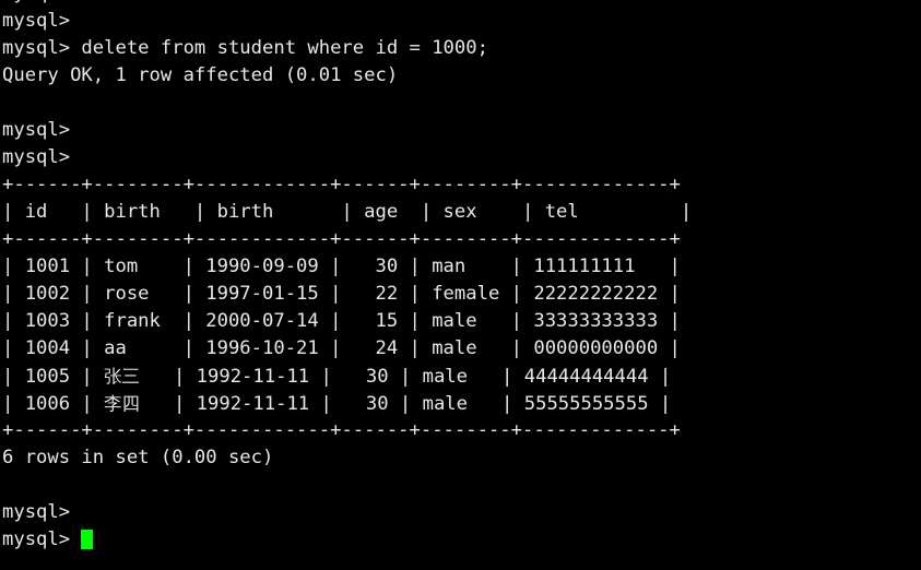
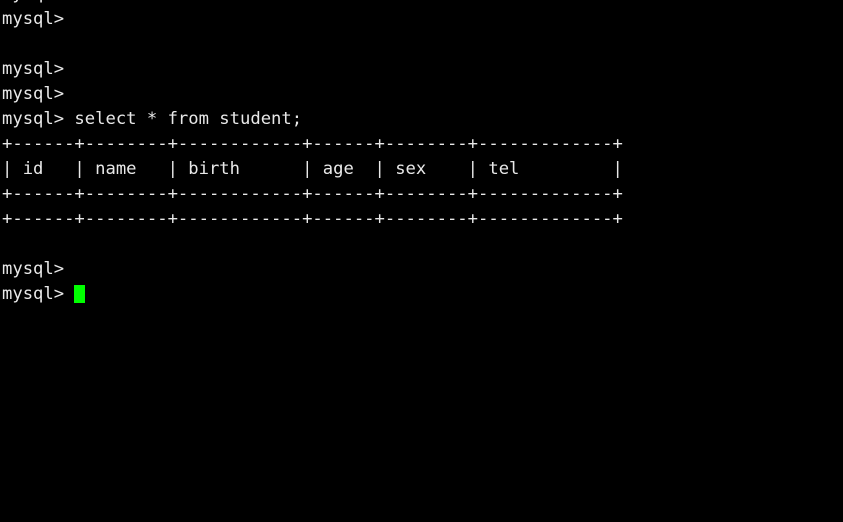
  mysql>
- mysql> delete from student where id = 1000;
- Query OK, 1 row affected (0.01 sec)
  mysql>
  mysql>
+ mysql> select * from student;
  +------+--------+------------+------+--------+-------------+
- | id | birth | birth | age | sex | tel |
+ | id | name | birth | age | sex | tel |
  +------+--------+------------+------+--------+-------------+
- | 1001 | tom | 1990-09-09 | 30 | man | 111111111 |
- | 1002 | rose | 1997-01-15 | 22 | female | 22222222222 |
- | 1003 | frank | 2000-07-14 | 15 | male | 33333333333 |
- | 1004 | aa | 1996-10-21 | 24 | male | 00000000000 |
- | 1005 | 张三 | 1992-11-11 | 30 | male | 44444444444 |
- | 1006 | 李四 | 1992-11-11 | 30 | male | 55555555555 |
  +------+--------+------------+------+--------+-------------+
- 6 rows in set (0.00 sec)
  mysql>
  mysql>
